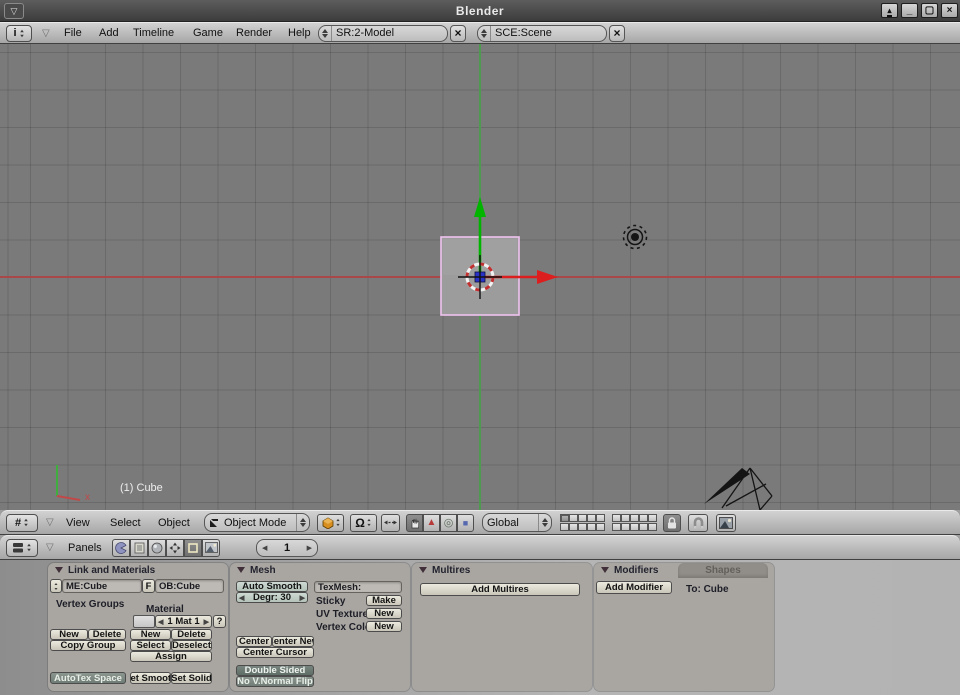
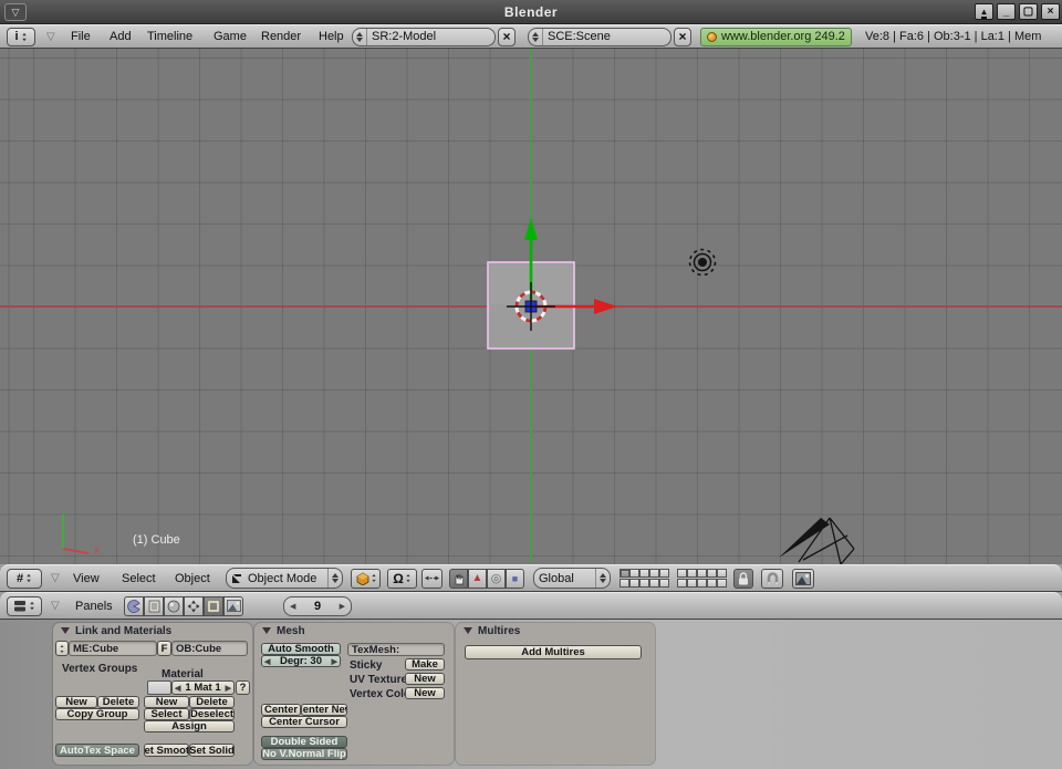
  ▽
  Blender
  ▴
  _
  ▢
  ×
  i
  ▽
  File
  Add
  Timeline
  Game
  Render
  Help
  SR:2-Model
  ×
  SCE:Scene
  ×
+ www.blender.org 249.2
+ Ve:8 | Fa:6 | Ob:3-1 | La:1 | Mem
  x
  (1) Cube
  #
  ▽
  View
  Select
  Object
  Object Mode
  Ω
  ▲
  ◎
  ■
  Global
  ▽
  Panels
- 1
+ 9
  Link and Materials
  ME:Cube
  F
  OB:Cube
  Vertex Groups
  Material
  1 Mat 1
  ?
  New
  Delete
  Copy Group
  New
  Delete
  Select
  Deselect
  Assign
  AutoTex Space
  et Smoot
  Set Solid
  Mesh
  Auto Smooth
  Degr: 30
  TexMesh:
  Sticky
  Make
  UV Textur
  New
  Vertex Col
  New
  Center
  enter Ne
  Center Cursor
  Double Sided
  No V.Normal Flip
  Multires
  Add Multires
- Shapes
- Modifiers
- Add Modifier
- To: Cube
